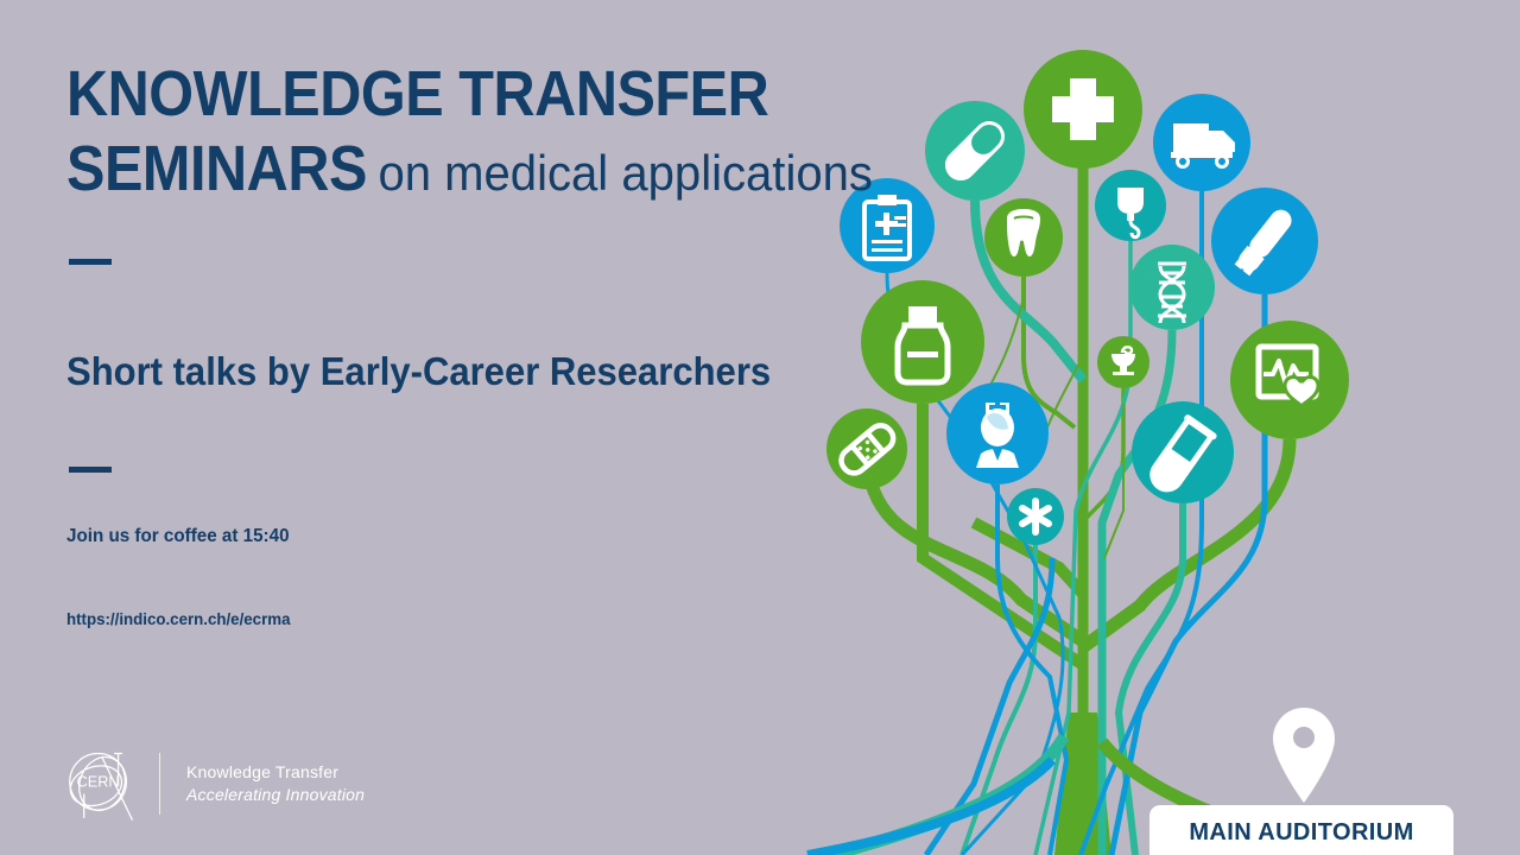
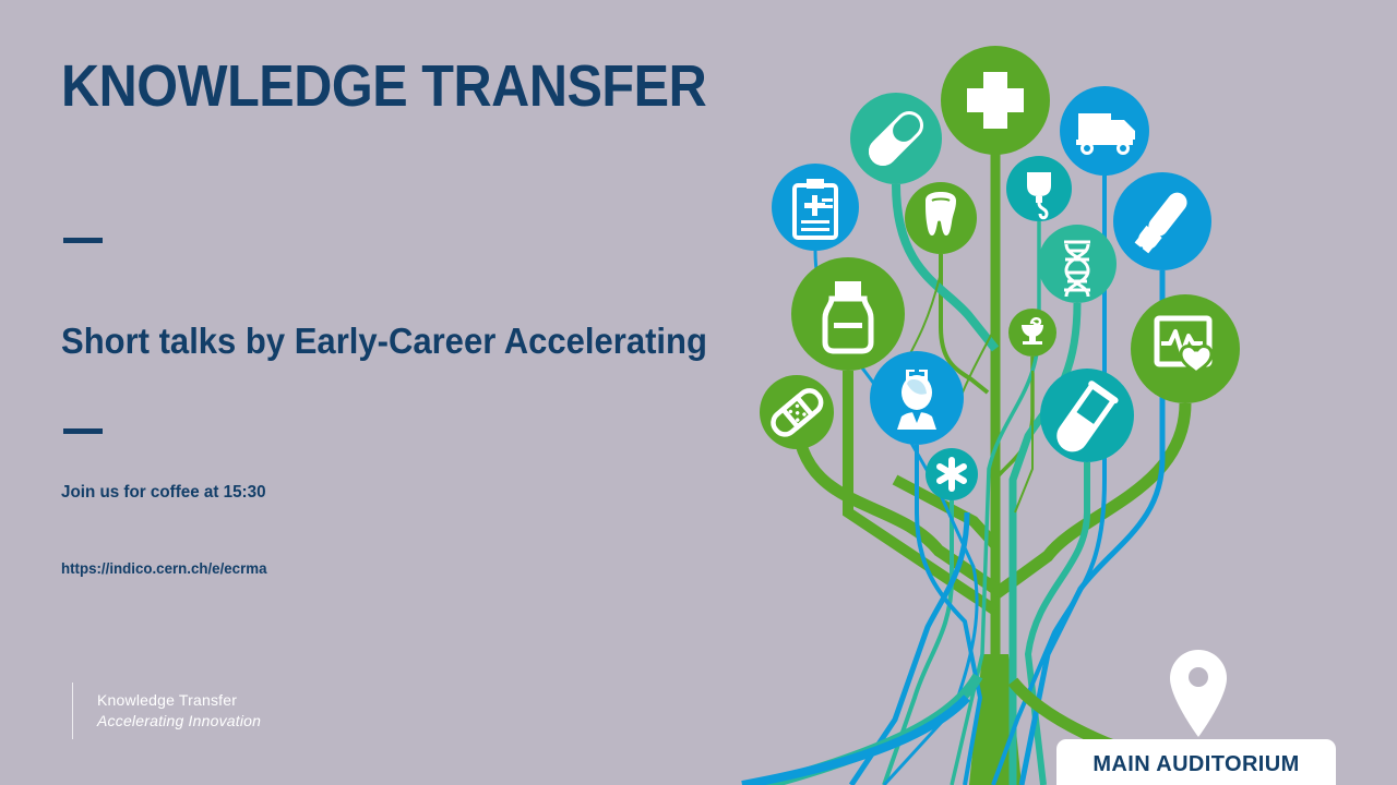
  KNOWLEDGE TRANSFER
- SEMINARS on medical applications
- Short talks by Early-Career Researchers
+ Short talks by Early-Career Accelerating
- Join us for coffee at 15:40
+ Join us for coffee at 15:30
  https://indico.cern.ch/e/ecrma
- CERN
  Knowledge Transfer
  Accelerating Innovation
  MAIN AUDITORIUM
